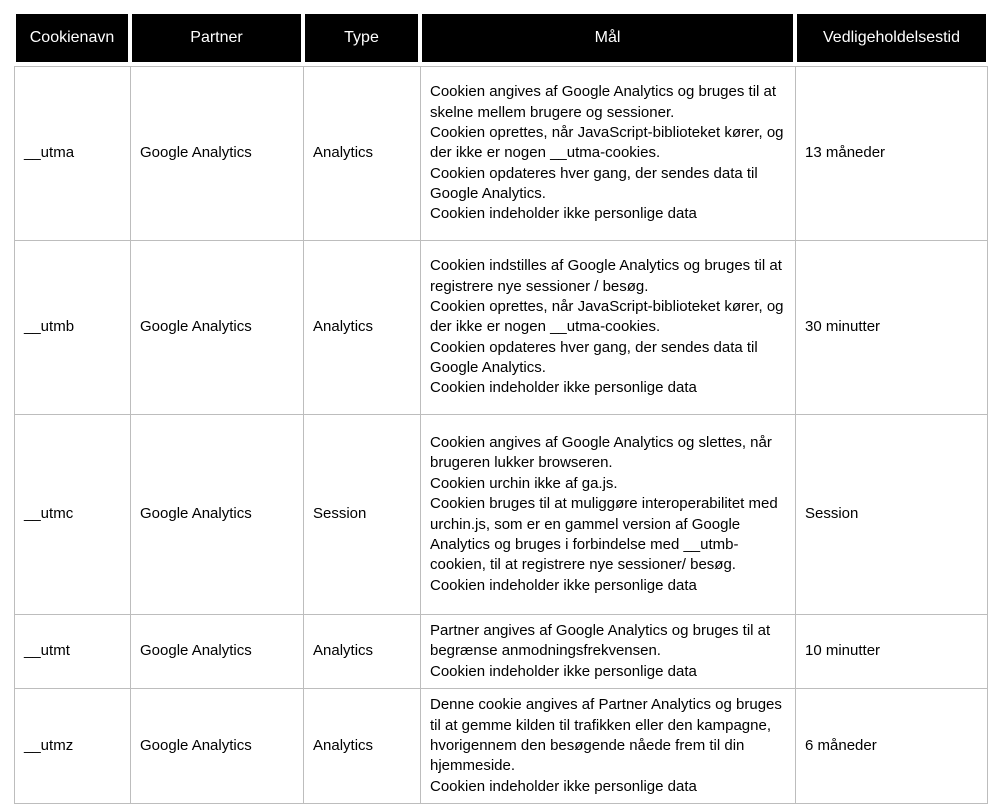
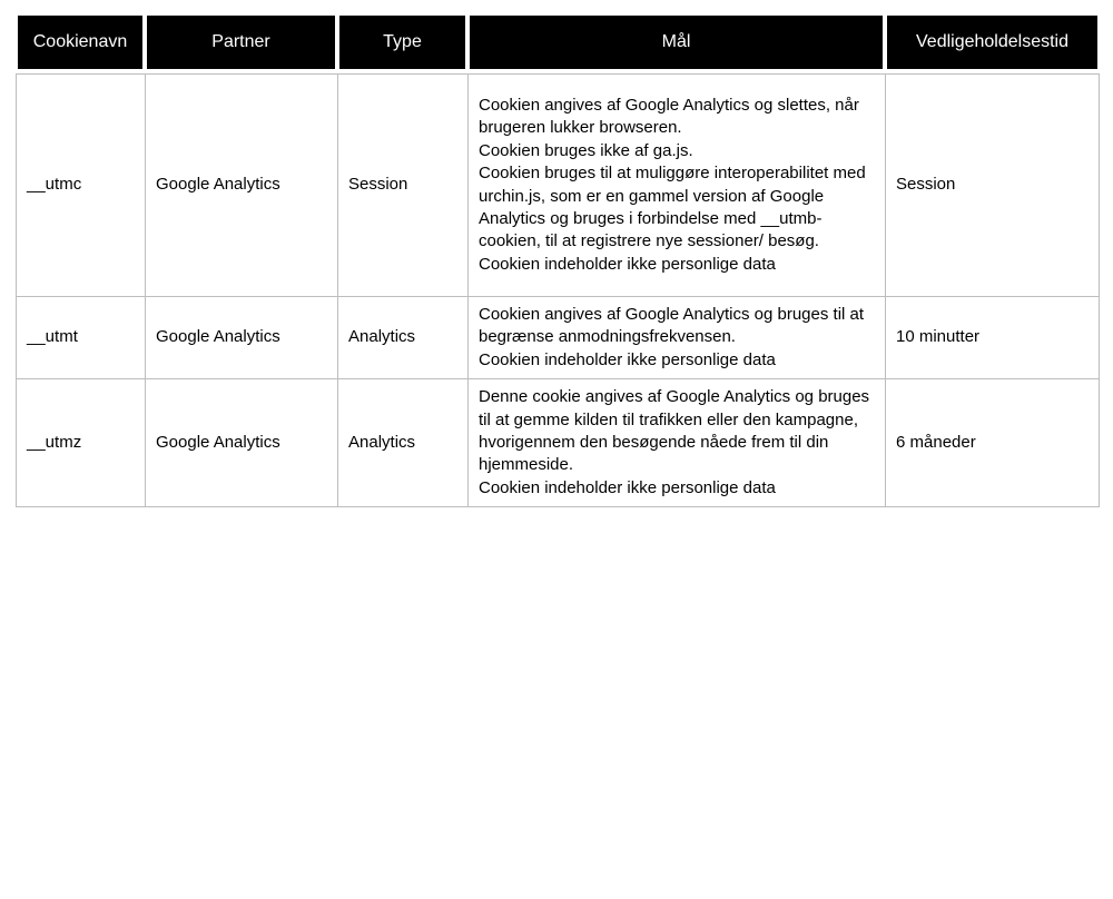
  Cookienavn	Partner	Type	Mål	Vedligeholdelsestid
- __utma	Google Analytics	Analytics	Cookien angives af Google Analytics og bruges til at skelne mellem brugere og sessioner. Cookien oprettes, når JavaScript-biblioteket kører, og der ikke er nogen __utma-cookies. Cookien opdateres hver gang, der sendes data til Google Analytics. Cookien indeholder ikke personlige data	13 måneder
- __utmb	Google Analytics	Analytics	Cookien indstilles af Google Analytics og bruges til at registrere nye sessioner / besøg. Cookien oprettes, når JavaScript-biblioteket kører, og der ikke er nogen __utma-cookies. Cookien opdateres hver gang, der sendes data til Google Analytics. Cookien indeholder ikke personlige data	30 minutter
- __utmc	Google Analytics	Session	Cookien angives af Google Analytics og slettes, når brugeren lukker browseren. Cookien urchin ikke af ga.js. Cookien bruges til at muliggøre interoperabilitet med urchin.js, som er en gammel version af Google Analytics og bruges i forbindelse med __utmb-cookien, til at registrere nye sessioner/ besøg. Cookien indeholder ikke personlige data	Session
+ __utmc	Google Analytics	Session	Cookien angives af Google Analytics og slettes, når brugeren lukker browseren. Cookien bruges ikke af ga.js. Cookien bruges til at muliggøre interoperabilitet med urchin.js, som er en gammel version af Google Analytics og bruges i forbindelse med __utmb-cookien, til at registrere nye sessioner/ besøg. Cookien indeholder ikke personlige data	Session
- __utmt	Google Analytics	Analytics	Partner angives af Google Analytics og bruges til at begrænse anmodningsfrekvensen. Cookien indeholder ikke personlige data	10 minutter
+ __utmt	Google Analytics	Analytics	Cookien angives af Google Analytics og bruges til at begrænse anmodningsfrekvensen. Cookien indeholder ikke personlige data	10 minutter
- __utmz	Google Analytics	Analytics	Denne cookie angives af Partner Analytics og bruges til at gemme kilden til trafikken eller den kampagne, hvorigennem den besøgende nåede frem til din hjemmeside. Cookien indeholder ikke personlige data	6 måneder
+ __utmz	Google Analytics	Analytics	Denne cookie angives af Google Analytics og bruges til at gemme kilden til trafikken eller den kampagne, hvorigennem den besøgende nåede frem til din hjemmeside. Cookien indeholder ikke personlige data	6 måneder
